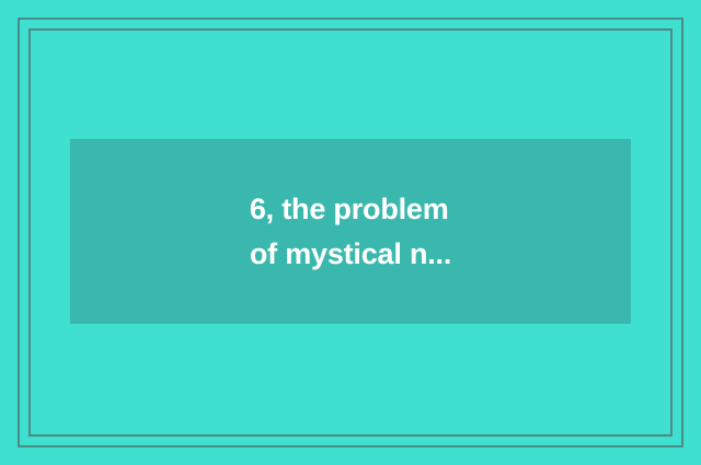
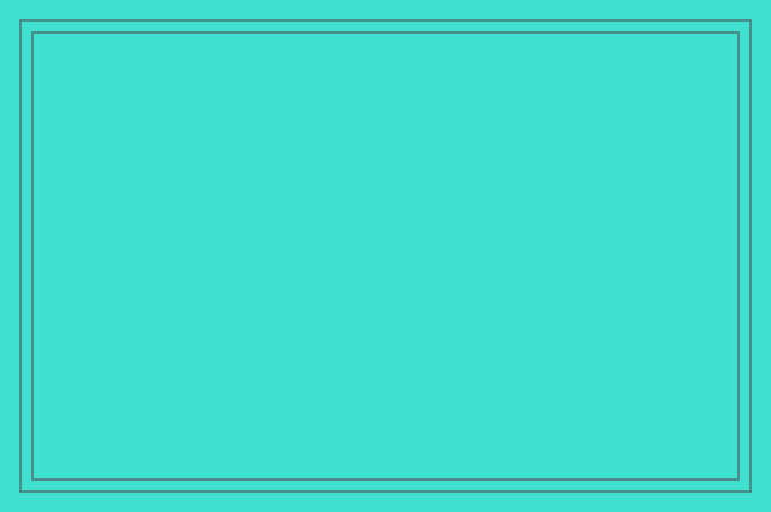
- 6, the problem
- of mystical n...
